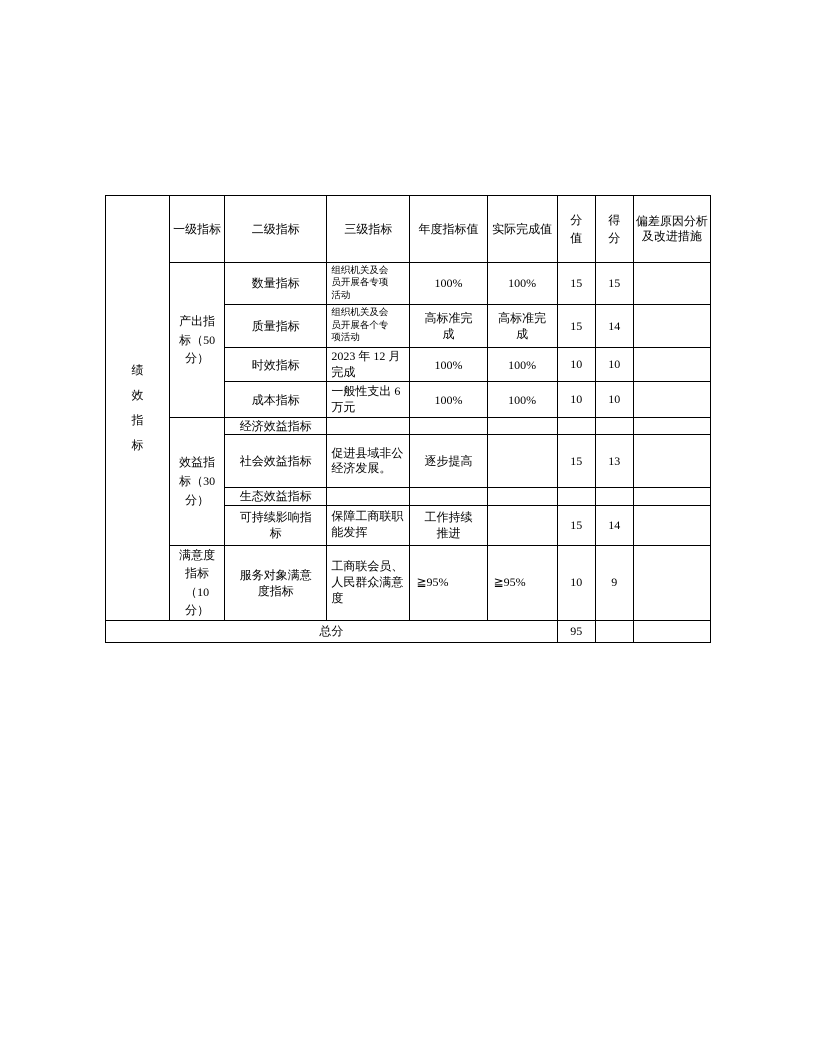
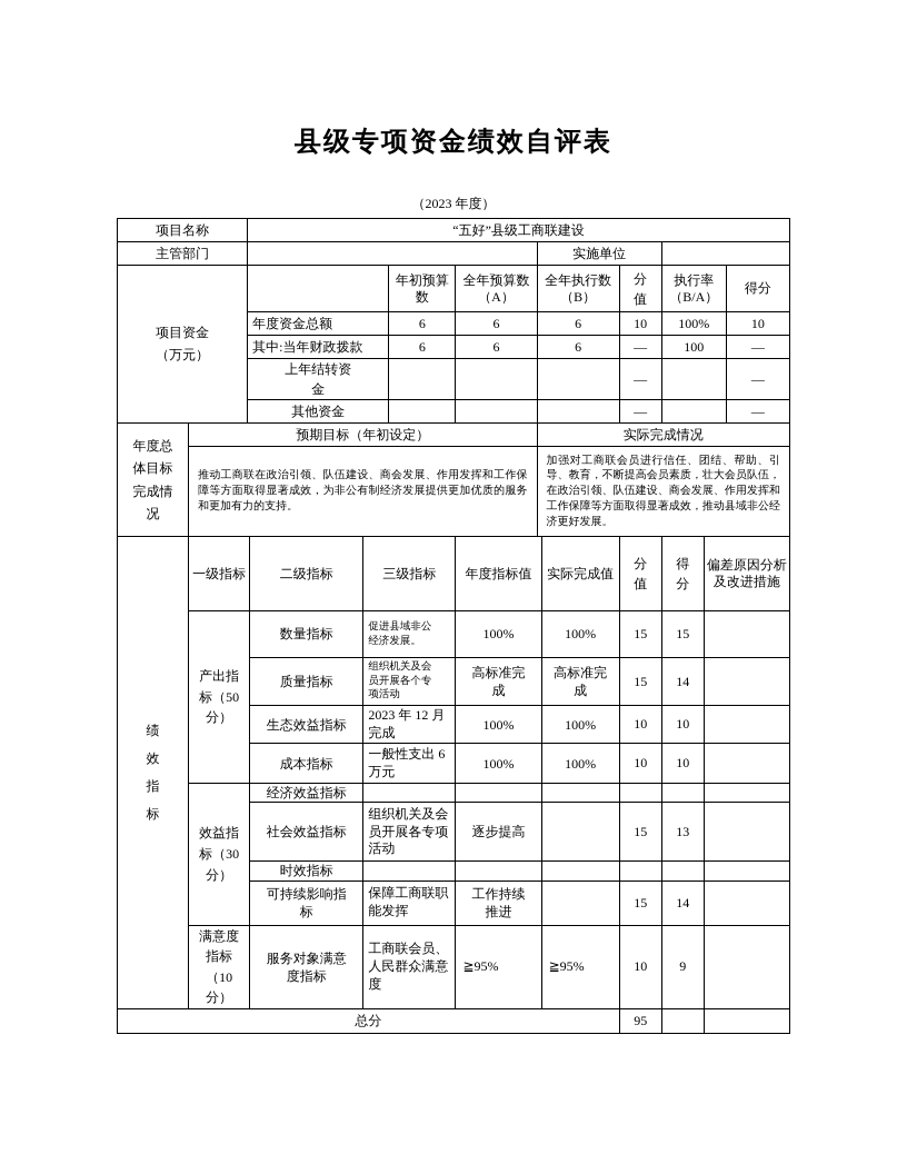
+ 县级专项资金绩效自评表
+ （2023 年度）
+ 项目名称	“五好”县级工商联建设
+ 主管部门		实施单位
+ 项目资金（万元）		年初预算数	全年预算数（A）	全年执行数（B）	分值	执行率（B/A）	得分
+ 年度资金总额	6	6	6	10	100%	10
+ 其中:当年财政拨款	6	6	6	—	100	—
+ 上年结转资金				—		—
+ 其他资金				—		—
+ 年度总体目标完成情况	预期目标（年初设定）	实际完成情况
+ 推动工商联在政治引领、队伍建设、商会发展、作用发挥和工作保障等方面取得显著成效，为非公有制经济发展提供更加优质的服务和更加有力的支持。	加强对工商联会员进行信任、团结、帮助、引导、教育，不断提高会员素质，壮大会员队伍，在政治引领、队伍建设、商会发展、作用发挥和工作保障等方面取得显著成效，推动县域非公经济更好发展。
  绩效指标	一级指标	二级指标	三级指标	年度指标值	实际完成值	分值	得分	偏差原因分析及改进措施
- 产出指标（50分）	数量指标	组织机关及会员开展各专项活动	100%	100%	15	15
+ 产出指标（50分）	数量指标	促进县域非公经济发展。	100%	100%	15	15
  质量指标	组织机关及会员开展各个专项活动	高标准完成	高标准完成	15	14
- 时效指标	2023 年 12 月完成	100%	100%	10	10
+ 生态效益指标	2023 年 12 月完成	100%	100%	10	10
  成本指标	一般性支出 6 万元	100%	100%	10	10
  效益指标（30分）	经济效益指标
- 社会效益指标	促进县域非公经济发展。	逐步提高		15	13
+ 社会效益指标	组织机关及会员开展各专项活动	逐步提高		15	13
- 生态效益指标
+ 时效指标
  可持续影响指标	保障工商联职能发挥	工作持续推进		15	14
  满意度指标（10分）	服务对象满意度指标	工商联会员、人民群众满意度	≧95%	≧95%	10	9
  总分	95
